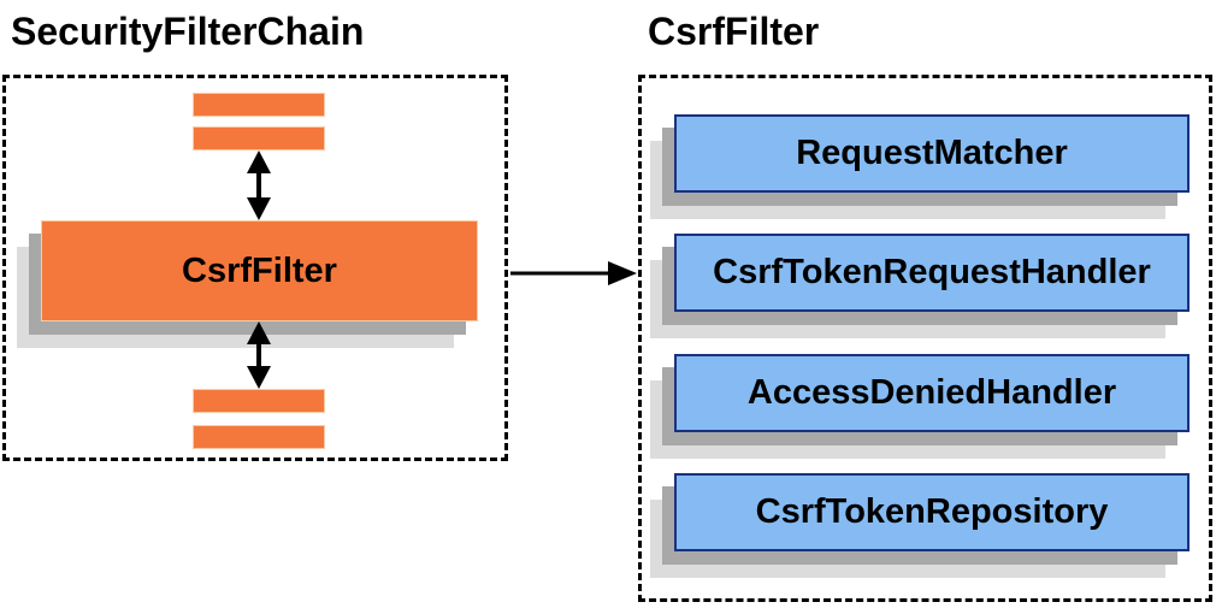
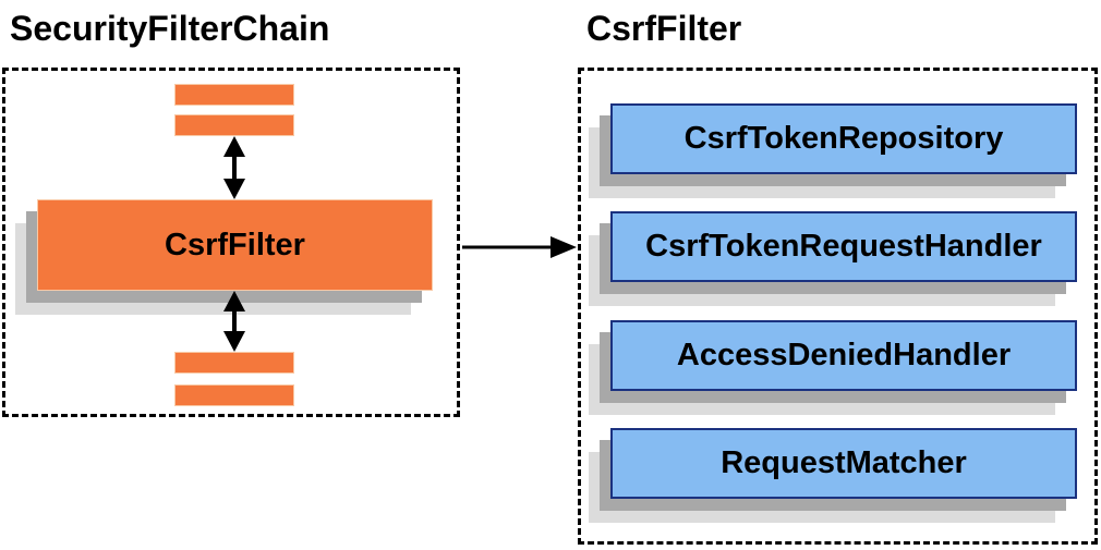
  SecurityFilterChain
  CsrfFilter
  CsrfFilter
- RequestMatcher
+ CsrfTokenRepository
  CsrfTokenRequestHandler
  AccessDeniedHandler
- CsrfTokenRepository
+ RequestMatcher
